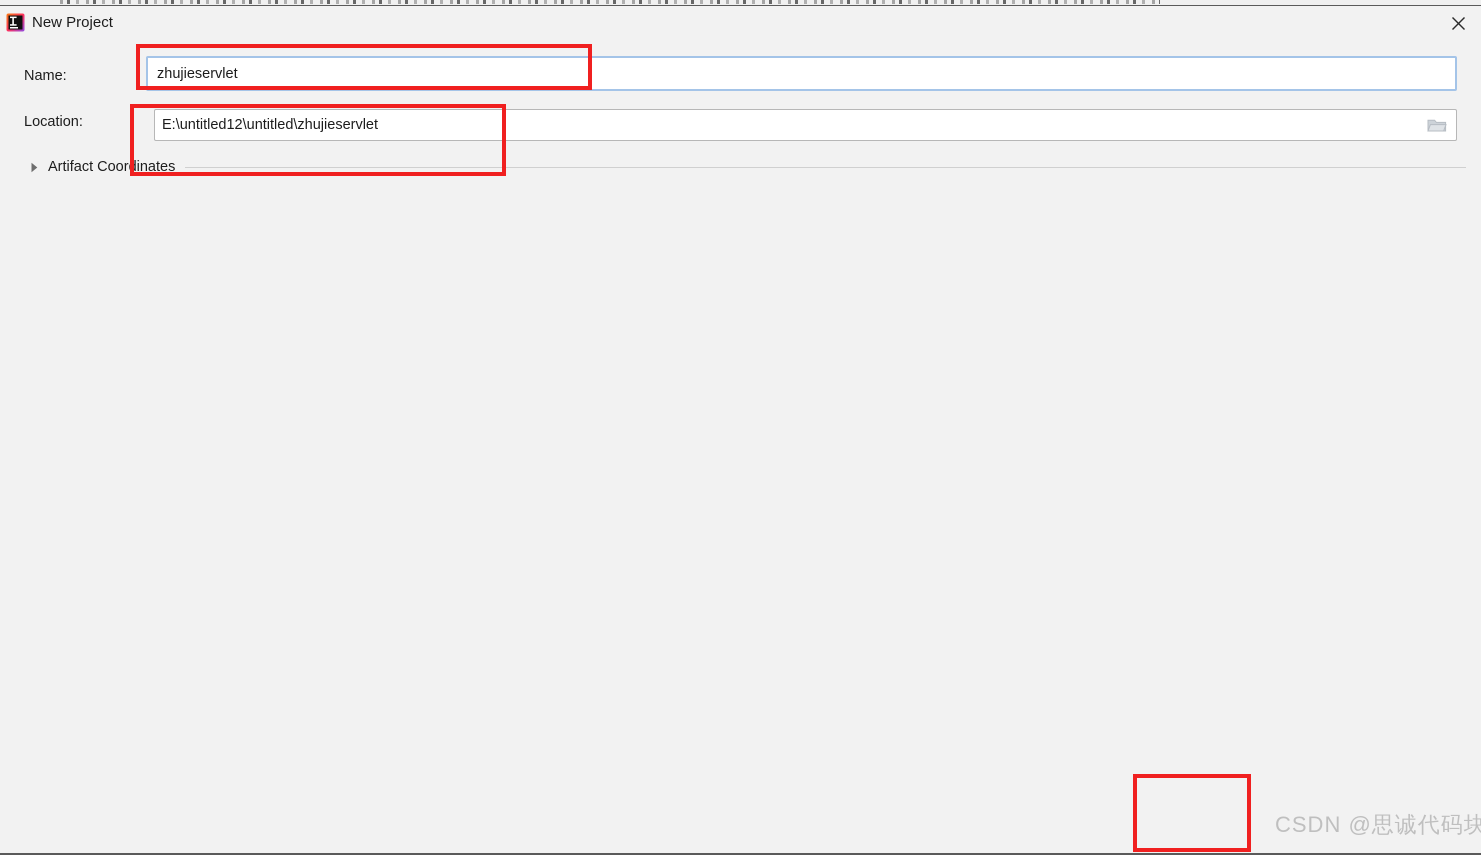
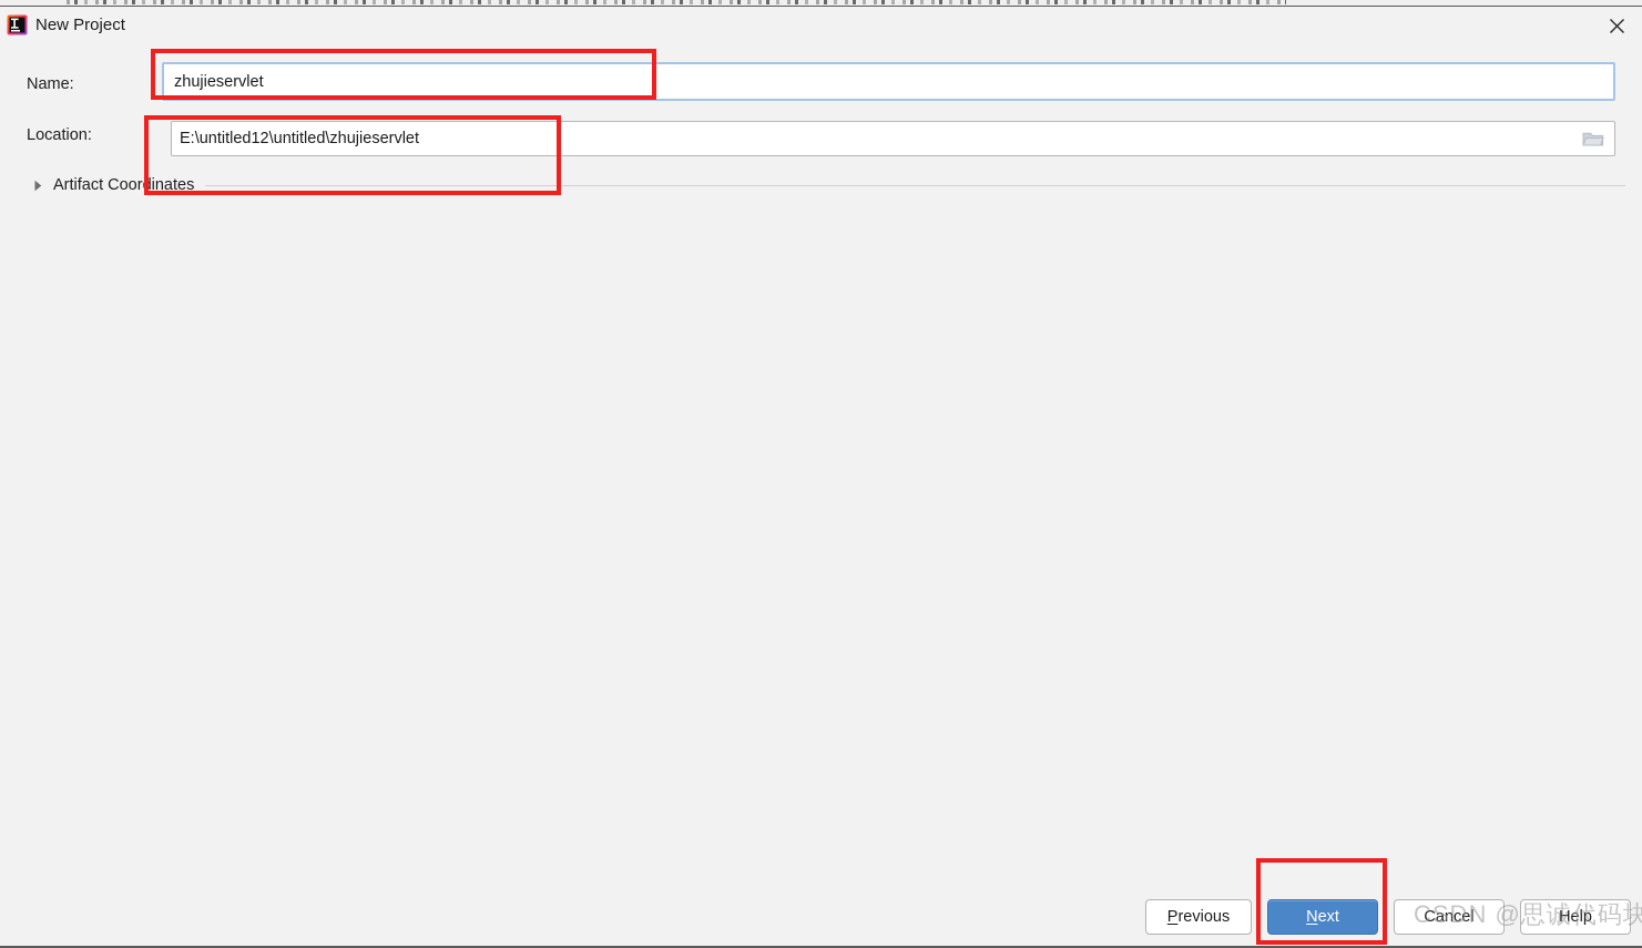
  New Project
  Name:
  zhujieservlet
  Location:
  E:\untitled12\untitled\zhujieservlet
  Artifact Coordinates
+ P
+ revious
+ N
+ ext
+ Cancel
+ Help
  CSDN @思诚代码块
